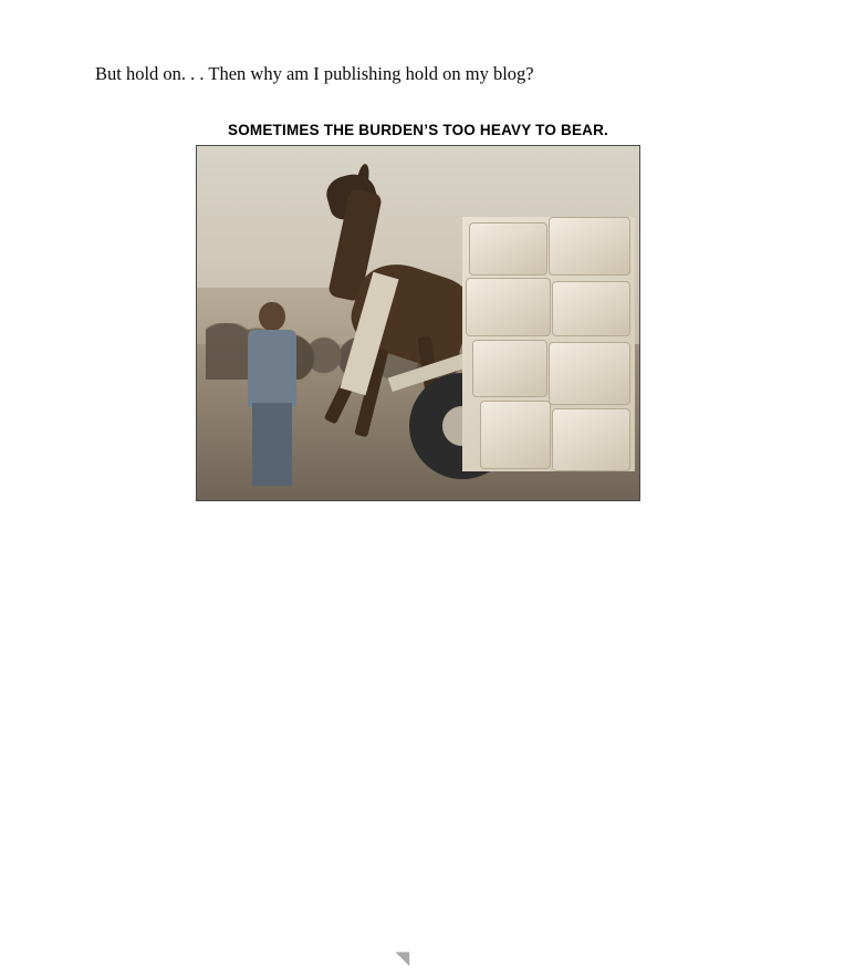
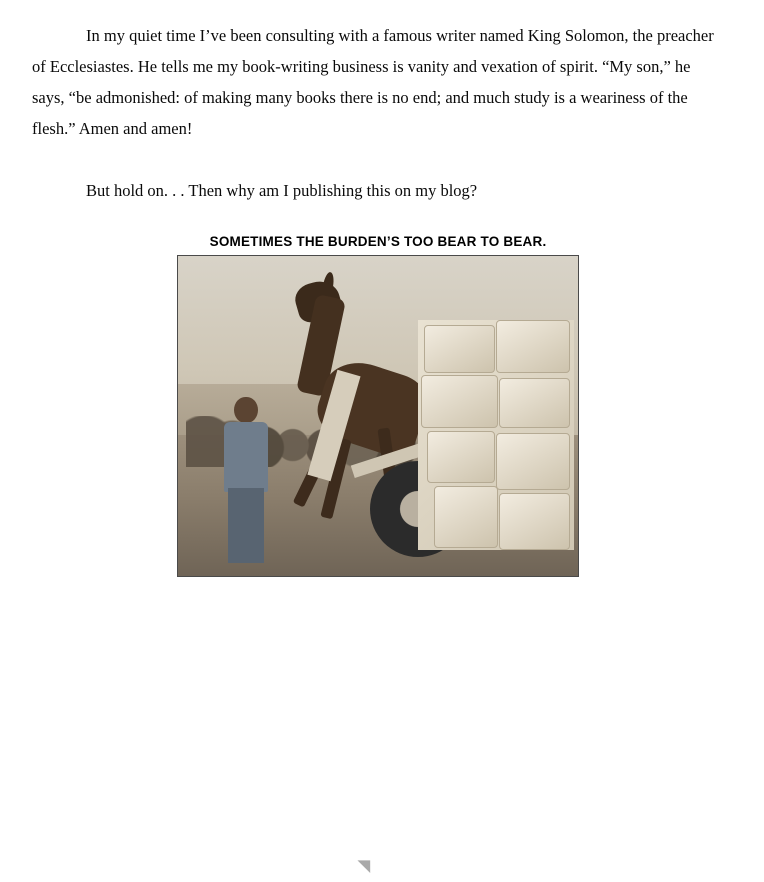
+ In my quiet time I’ve been consulting with a famous writer named King Solomon, the preacher of Ecclesiastes. He tells me my book-writing business is vanity and vexation of spirit. “My son,” he says, “be admonished: of making many books there is no end; and much study is a weariness of the flesh.” Amen and amen!
- But hold on. . . Then why am I publishing hold on my blog?
+ But hold on. . . Then why am I publishing this on my blog?
- SOMETIMES THE BURDEN’S TOO HEAVY TO BEAR.
+ SOMETIMES THE BURDEN’S TOO BEAR TO BEAR.
